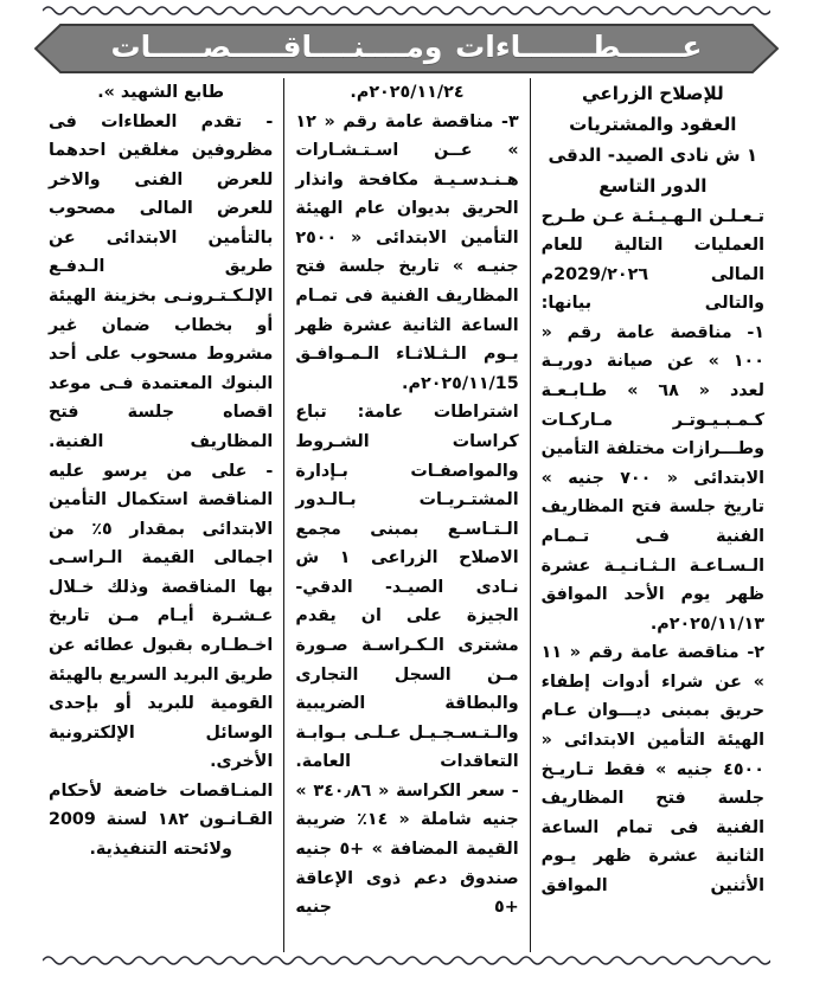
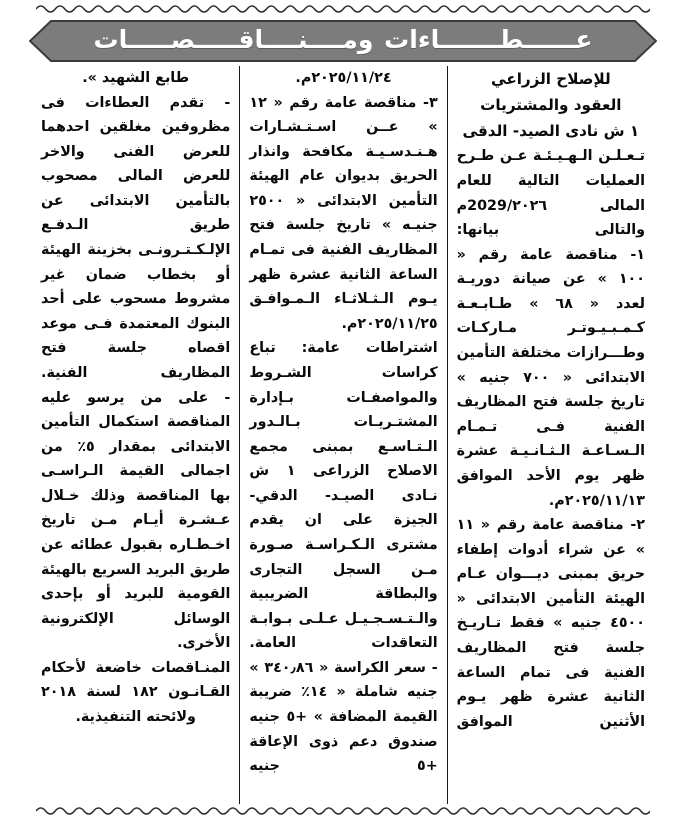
  عــــــطـــــــاءات ومــــنــــاقـــــصـــــات
  للإصلاح الزراعي
  العقود والمشتريات
  ١ ش نادى الصيد- الدقى
- الدور التاسع
  تـعـلـن الـهـيـئـة عـن طـرح العمليات التالية للعام المالى 2029/٢٠٢٦م والتالى بيانها:
  ١- مناقصة عامة رقم « ١٠٠ » عن صيانة دوريـة لعدد « ٦٨ » طـابـعـة كـمـبـيـوتـر مـاركـات وطـــرازات مختلفة التأمين الابتدائى « ٧٠٠ جنيه » تاريخ جلسة فتح المظاريف الفنية فـى تـمـام الـسـاعـة الـثـانـيـة عشرة ظهر يوم الأحد الموافق ٢٠٢٥/١١/١٣م.
  ٢- مناقصة عامة رقم « ١١ » عن شراء أدوات إطفاء حريق بمبنى ديـــوان عـام الهيئة التأمين الابتدائى « ٤٥٠٠ جنيه » فقط تـاريـخ جلسة فتح المظاريف الفنية فى تمام الساعة الثانية عشرة ظهر يـوم الأثنين الموافق
  ٢٠٢٥/١١/٢٤م.
- ٣- مناقصة عامة رقم « ١٢ » عــن اسـتـشـارات هـنـدسـيـة مكافحة وانذار الحريق بديوان عام الهيئة التأمين الابتدائى « ٢٥٠٠ جنيـه » تاريخ جلسة فتح المظاريف الفنية فى تمـام الساعة الثانية عشرة ظهر يـوم الـثـلاثـاء الـمـوافـق ٢٠٢٥/١١/15م.
+ ٣- مناقصة عامة رقم « ١٢ » عــن اسـتـشـارات هـنـدسـيـة مكافحة وانذار الحريق بديوان عام الهيئة التأمين الابتدائى « ٢٥٠٠ جنيـه » تاريخ جلسة فتح المظاريف الفنية فى تمـام الساعة الثانية عشرة ظهر يـوم الـثـلاثـاء الـمـوافـق ٢٠٢٥/١١/٢٥م.
  اشتراطات عامة: تباع كراسات الشـروط والمواصفـات بـإدارة المشتـريـات بـالـدور الـتـاسـع بمبنى مجمع الاصلاح الزراعى ١ ش نـادى الصيـد- الدقي- الجيزة على ان يقدم مشترى الـكـراسـة صـورة مـن السجل التجارى والبطاقة الضريبية والـتـسـجـيـل عـلـى بـوابـة التعاقدات العامة.
  - سعر الكراسة « ٣٤٠٫٨٦ » جنيه شاملة « ١٤٪ ضريبة القيمة المضافة » +٥ جنيه صندوق دعم ذوى الإعاقة +٥ جنيه
  طابع الشهيد ».
  - تقدم العطاءات فى مظروفين مغلقين احدهما للعرض الفنى والاخر للعرض المالى مصحوب بالتأمين الابتدائى عن طريق الـدفـع الإلـكـتـرونـى بخزينة الهيئة أو بخطاب ضمان غير مشروط مسحوب على أحد البنوك المعتمدة فـى موعد اقصاه جلسة فتح المظاريف الفنية.
  - على من يرسو عليه المناقصة استكمال التأمين الابتدائى بمقدار ٥٪ من اجمالى القيمة الـراسـى بها المناقصة وذلك خـلال عـشـرة أيـام مـن تاريخ اخـطـاره بقبول عطائه عن طريق البريد السريع بالهيئة القومية للبريد أو بإحدى الوسائل الإلكترونية الأخرى.
- المنـاقصات خاضعة لأحكام القـانـون ١٨٢ لسنة 2009 ولائحته التنفيذية.
+ المنـاقصات خاضعة لأحكام القـانـون ١٨٢ لسنة ٢٠١٨ ولائحته التنفيذية.
